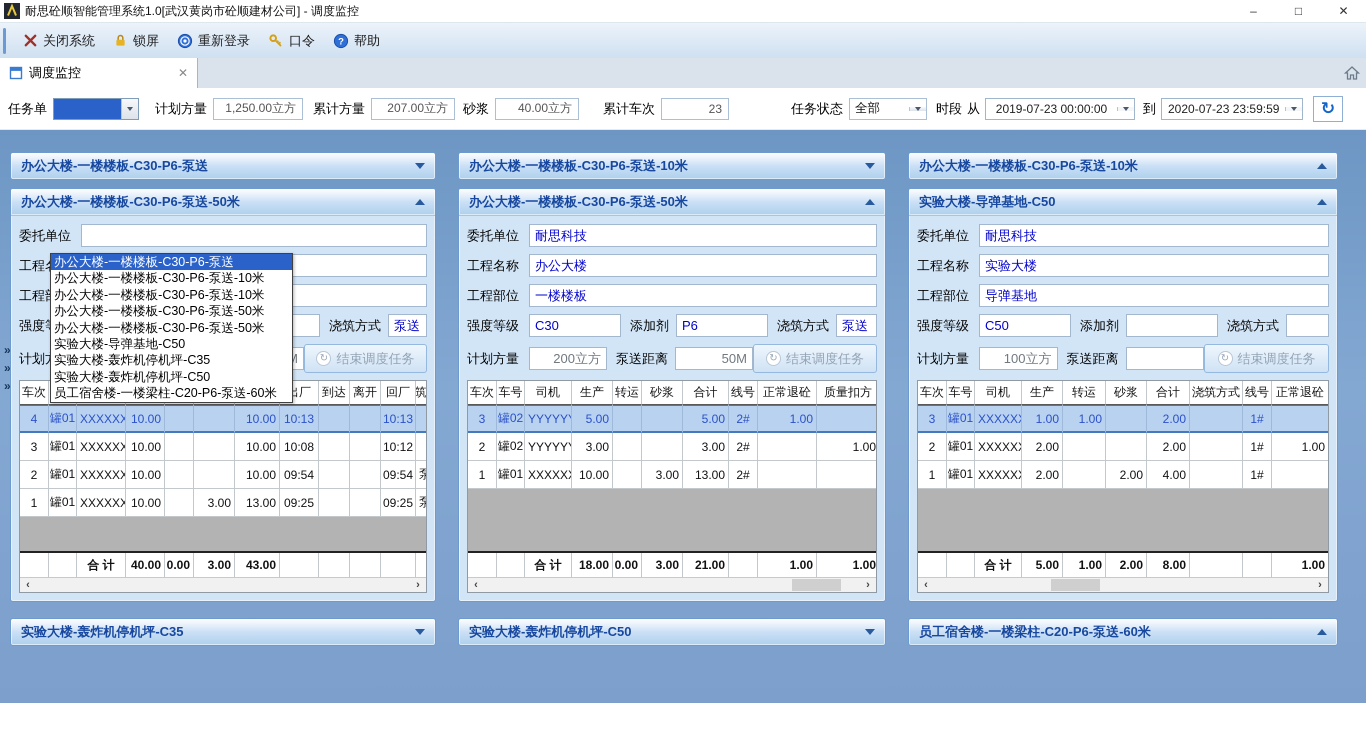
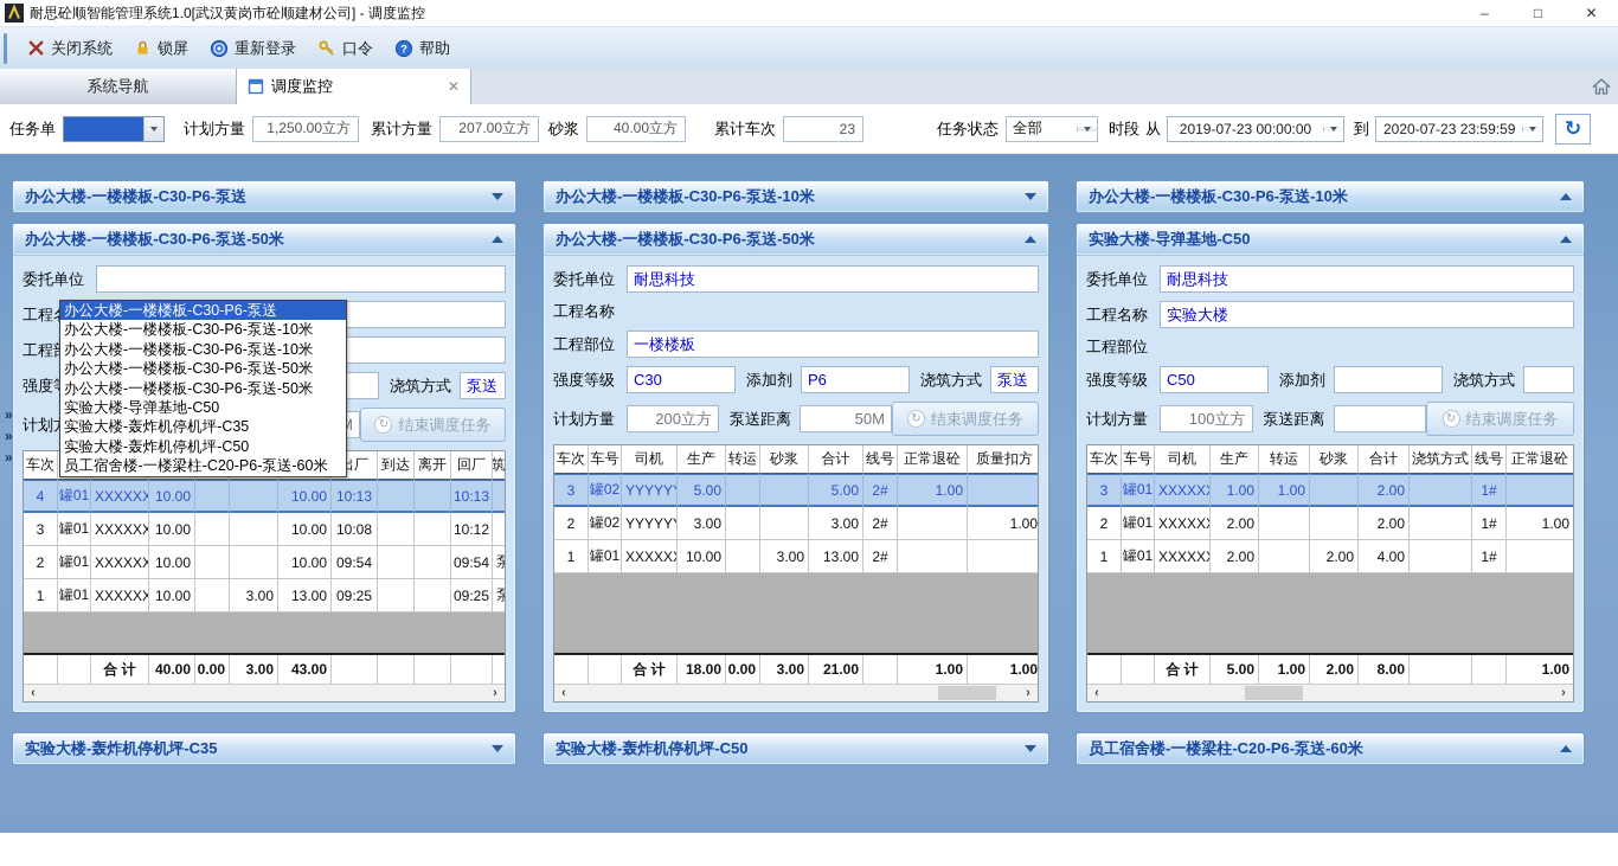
  耐思砼顺智能管理系统1.0[武汉黄岗市砼顺建材公司] - 调度监控
  –
  □
  ✕
  关闭系统
  锁屏
  重新登录
  口令
  ?
  帮助
+ 系统导航
  调度监控
  ✕
  任务单
  计划方量
  1,250.00立方
  累计方量
  207.00立方
  砂浆
  40.00立方
  累计车次
  23
  任务状态
  全部
  时段
  从
  2019-07-23 00:00:00
  到
  2020-07-23 23:59:59
  ↻
  »
  »
  »
  办公大楼-一楼楼板-C30-P6-泵送
  办公大楼-一楼楼板-C30-P6-泵送-50米
  委托单位
  浇筑方式
  泵送
  ↻
  结束调度任务
  车次
  出厂
  到达
  离开
  回厂
  4
  罐01
  XXXXXX
  10.00
  10.00
  10:13
  10:13
  3
  罐01
  XXXXXX
  10.00
  10.00
  10:08
  10:12
  2
  罐01
  XXXXXX
  10.00
  10.00
  09:54
  09:54
  1
  罐01
  XXXXXX
  10.00
  3.00
  13.00
  09:25
  09:25
  合 计
  40.00
  0.00
  3.00
  43.00
  ‹
  ›
  实验大楼-轰炸机停机坪-C35
  办公大楼-一楼楼板-C30-P6-泵送-10米
  办公大楼-一楼楼板-C30-P6-泵送-50米
  委托单位
  耐思科技
  工程名称
- 办公大楼
  工程部位
  一楼楼板
  强度等级
  C30
  添加剂
  P6
  浇筑方式
  泵送
  计划方量
  200立方
  泵送距离
  50M
  ↻
  结束调度任务
  车次
  车号
  司机
  生产
  转运
  砂浆
  合计
  线号
  正常退砼
  质量扣方
  3
  罐02
  YYYYY
  5.00
  5.00
  2#
  1.00
  2
  罐02
  YYYYY
  3.00
  3.00
  2#
  1.00
  1
  罐01
  XXXXX
  10.00
  3.00
  13.00
  2#
  合 计
  18.00
  0.00
  3.00
  21.00
  1.00
  1.00
  ‹
  ›
  实验大楼-轰炸机停机坪-C50
  办公大楼-一楼楼板-C30-P6-泵送-10米
  实验大楼-导弹基地-C50
  委托单位
  耐思科技
  工程名称
  实验大楼
  工程部位
- 导弹基地
  强度等级
  C50
  添加剂
  浇筑方式
  计划方量
  100立方
  泵送距离
  ↻
  结束调度任务
  车次
  车号
  司机
  生产
  转运
  砂浆
  合计
  浇筑方式
  线号
  正常退砼
  3
  罐01
  XXXXX
  1.00
  1.00
  2.00
  1#
  2
  罐01
  XXXXX
  2.00
  2.00
  1#
  1.00
  1
  罐01
  XXXXX
  2.00
  2.00
  4.00
  1#
  合 计
  5.00
  1.00
  2.00
  8.00
  1.00
  ‹
  ›
  员工宿舍楼-一楼梁柱-C20-P6-泵送-60米
  办公大楼-一楼楼板-C30-P6-泵送
  办公大楼-一楼楼板-C30-P6-泵送-10米
  办公大楼-一楼楼板-C30-P6-泵送-10米
  办公大楼-一楼楼板-C30-P6-泵送-50米
  办公大楼-一楼楼板-C30-P6-泵送-50米
  实验大楼-导弹基地-C50
  实验大楼-轰炸机停机坪-C35
  实验大楼-轰炸机停机坪-C50
  员工宿舍楼-一楼梁柱-C20-P6-泵送-60米
